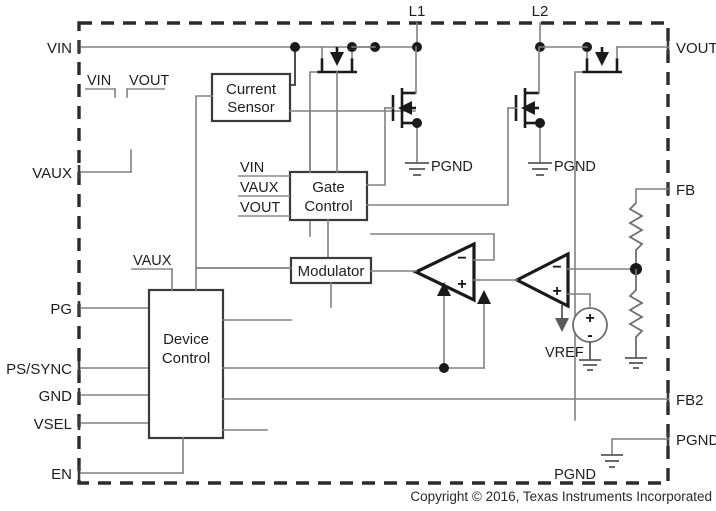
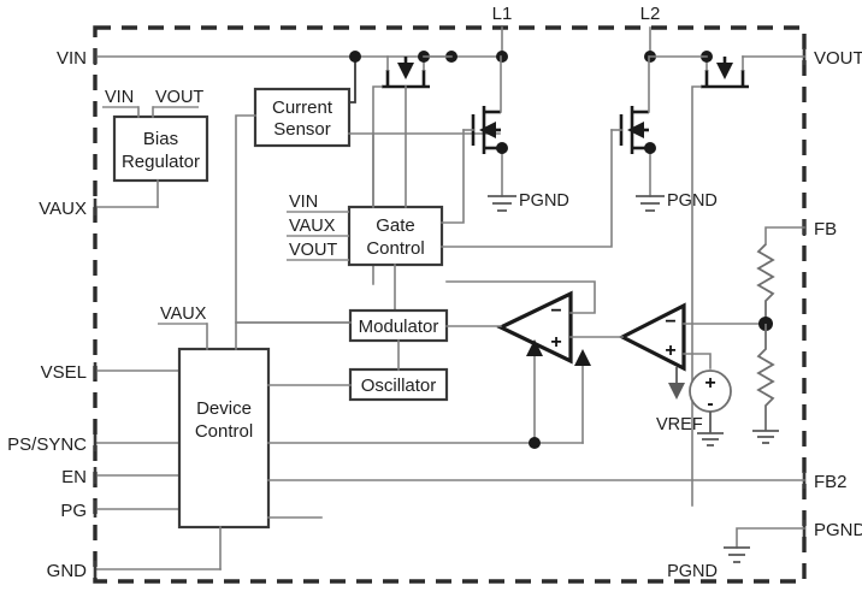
  VIN
  VAUX
- PG
+ VSEL
  PS/SYNC
- GND
+ EN
- VSEL
+ PG
- EN
+ GND
  VOUT
  FB
  FB2
  PGND
  L1
  L2
+ Bias
+ Regulator
  VIN
  VOUT
  Current
  Sensor
  PGND
  PGND
  Gate
  Control
  VIN
  VAUX
  VOUT
  Modulator
+ Oscillator
  Device
  Control
  VAUX
  −
  +
  −
  +
  +
  -
  VREF
  PGND
- Copyright © 2016, Texas Instruments Incorporated
